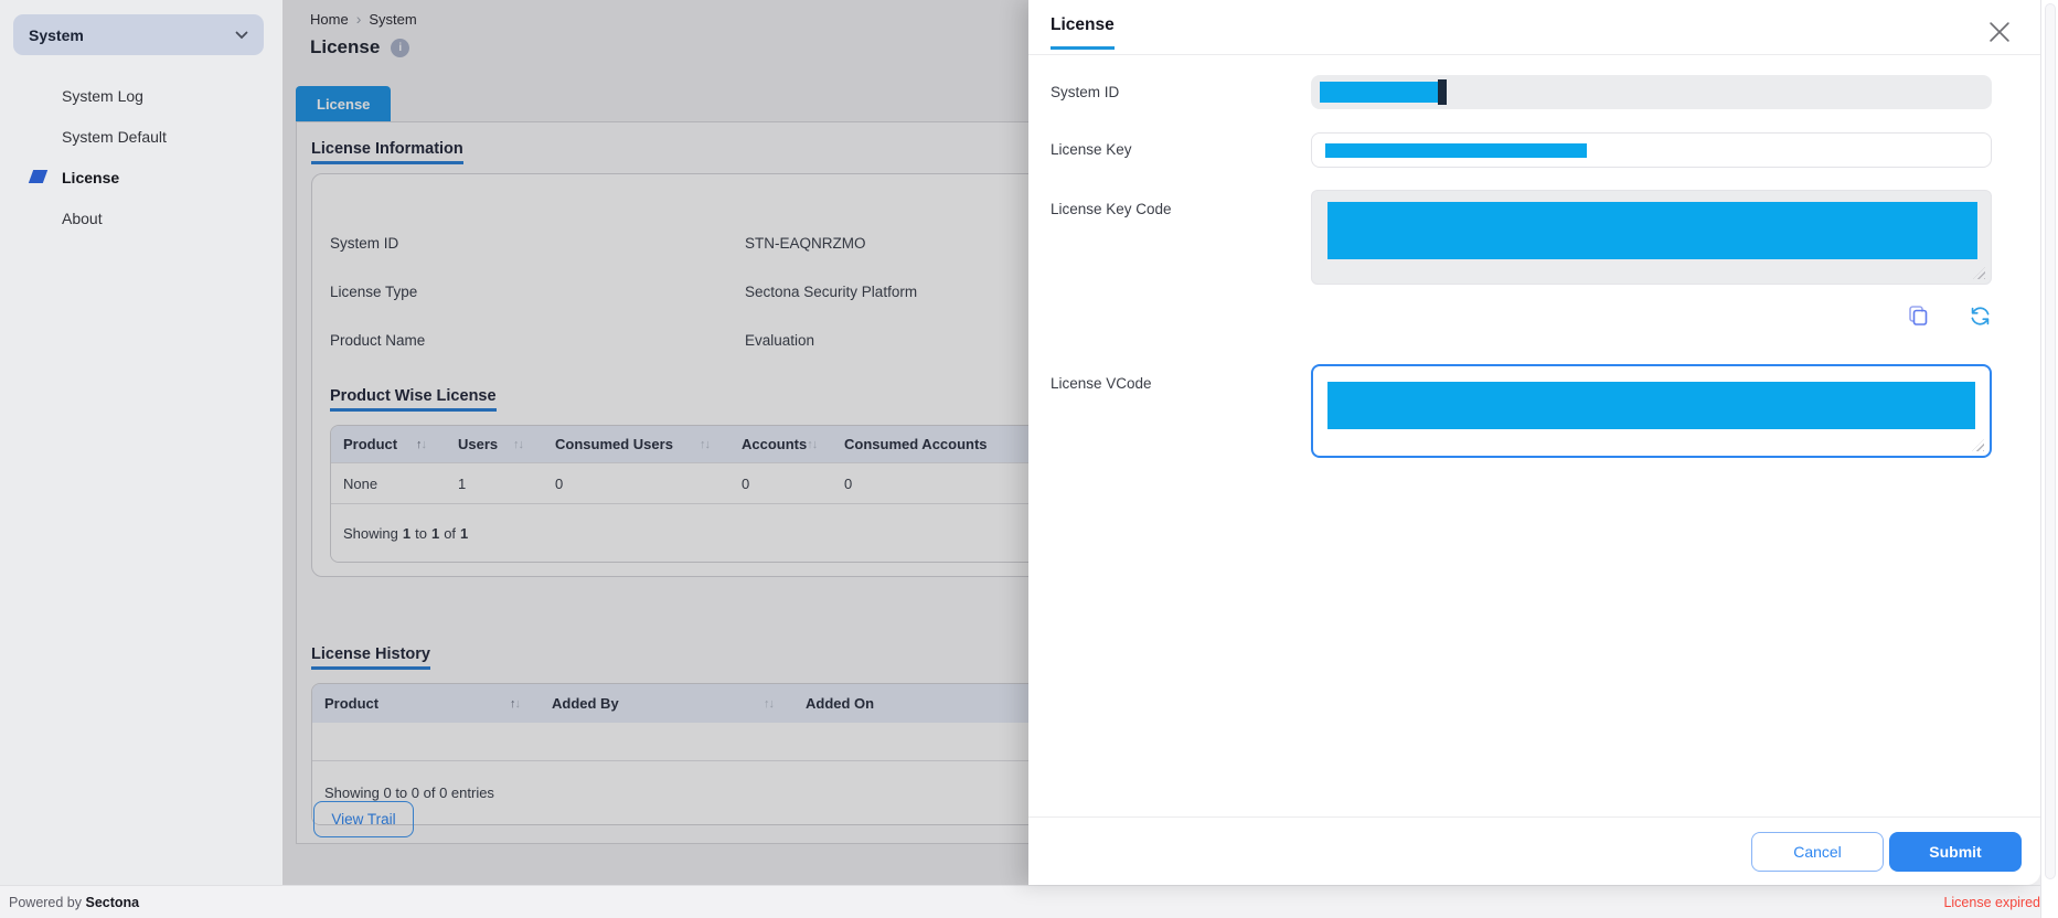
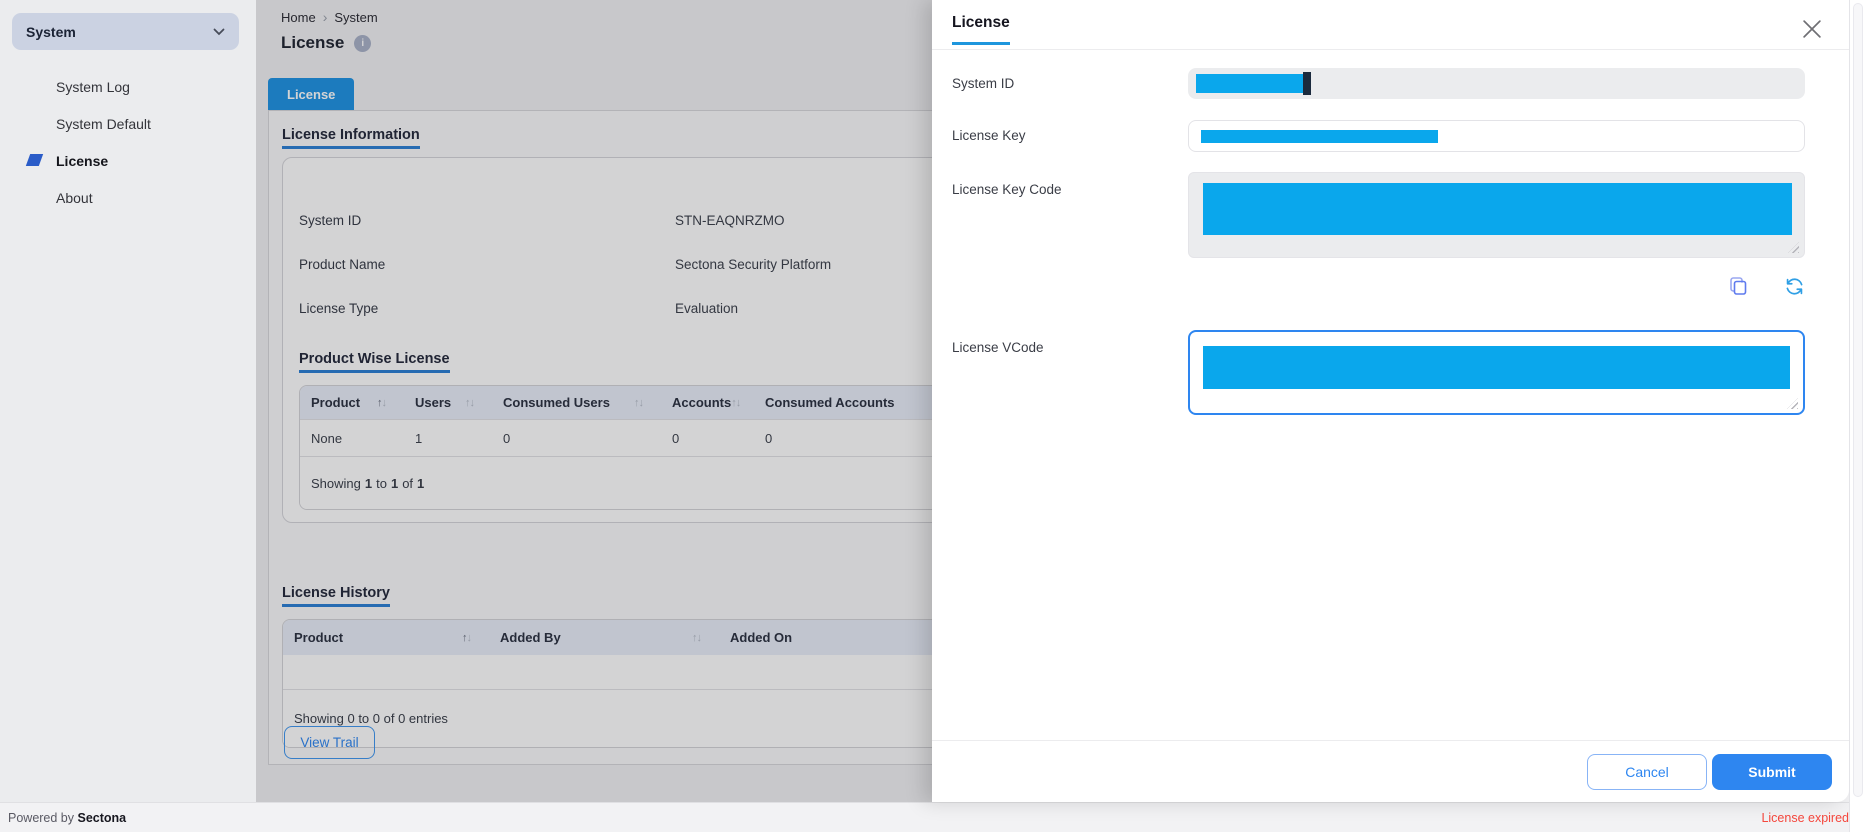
  System
  System Log
  System Default
  License
  About
  Home
  ›
  System
  License
  i
  License
  License Information
  System ID
  STN-EAQNRZMO
- License Type
+ Product Name
  Sectona Security Platform
- Product Name
+ License Type
  Evaluation
  Product Wise License
  Product
  ↑↓
  Users
  ↑↓
  Consumed Users
  ↑↓
  Accounts
  ↑↓
  Consumed Accounts
  None
  1
  0
  0
  0
  Showing
  1
  to
  1
  of
  1
  License History
  Product
  ↑↓
  Added By
  ↑↓
  Added On
  Showing 0 to 0 of 0 entries
  View Trail
  License
  System ID
  License Key
  License Key Code
  License VCode
  Cancel
  Submit
  Powered by Sectona
  License expired
